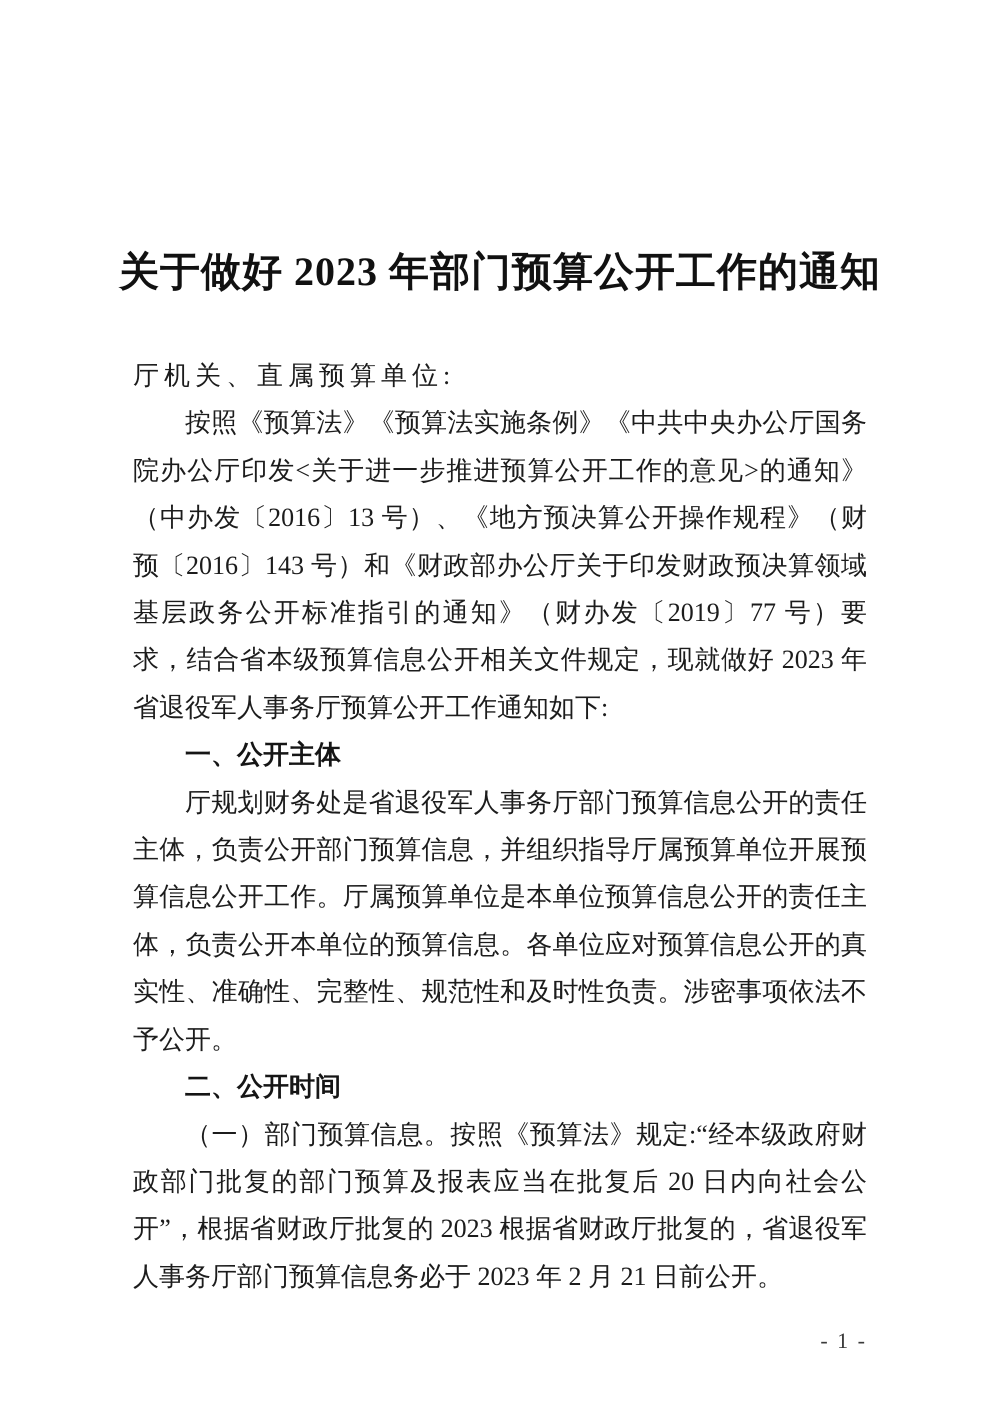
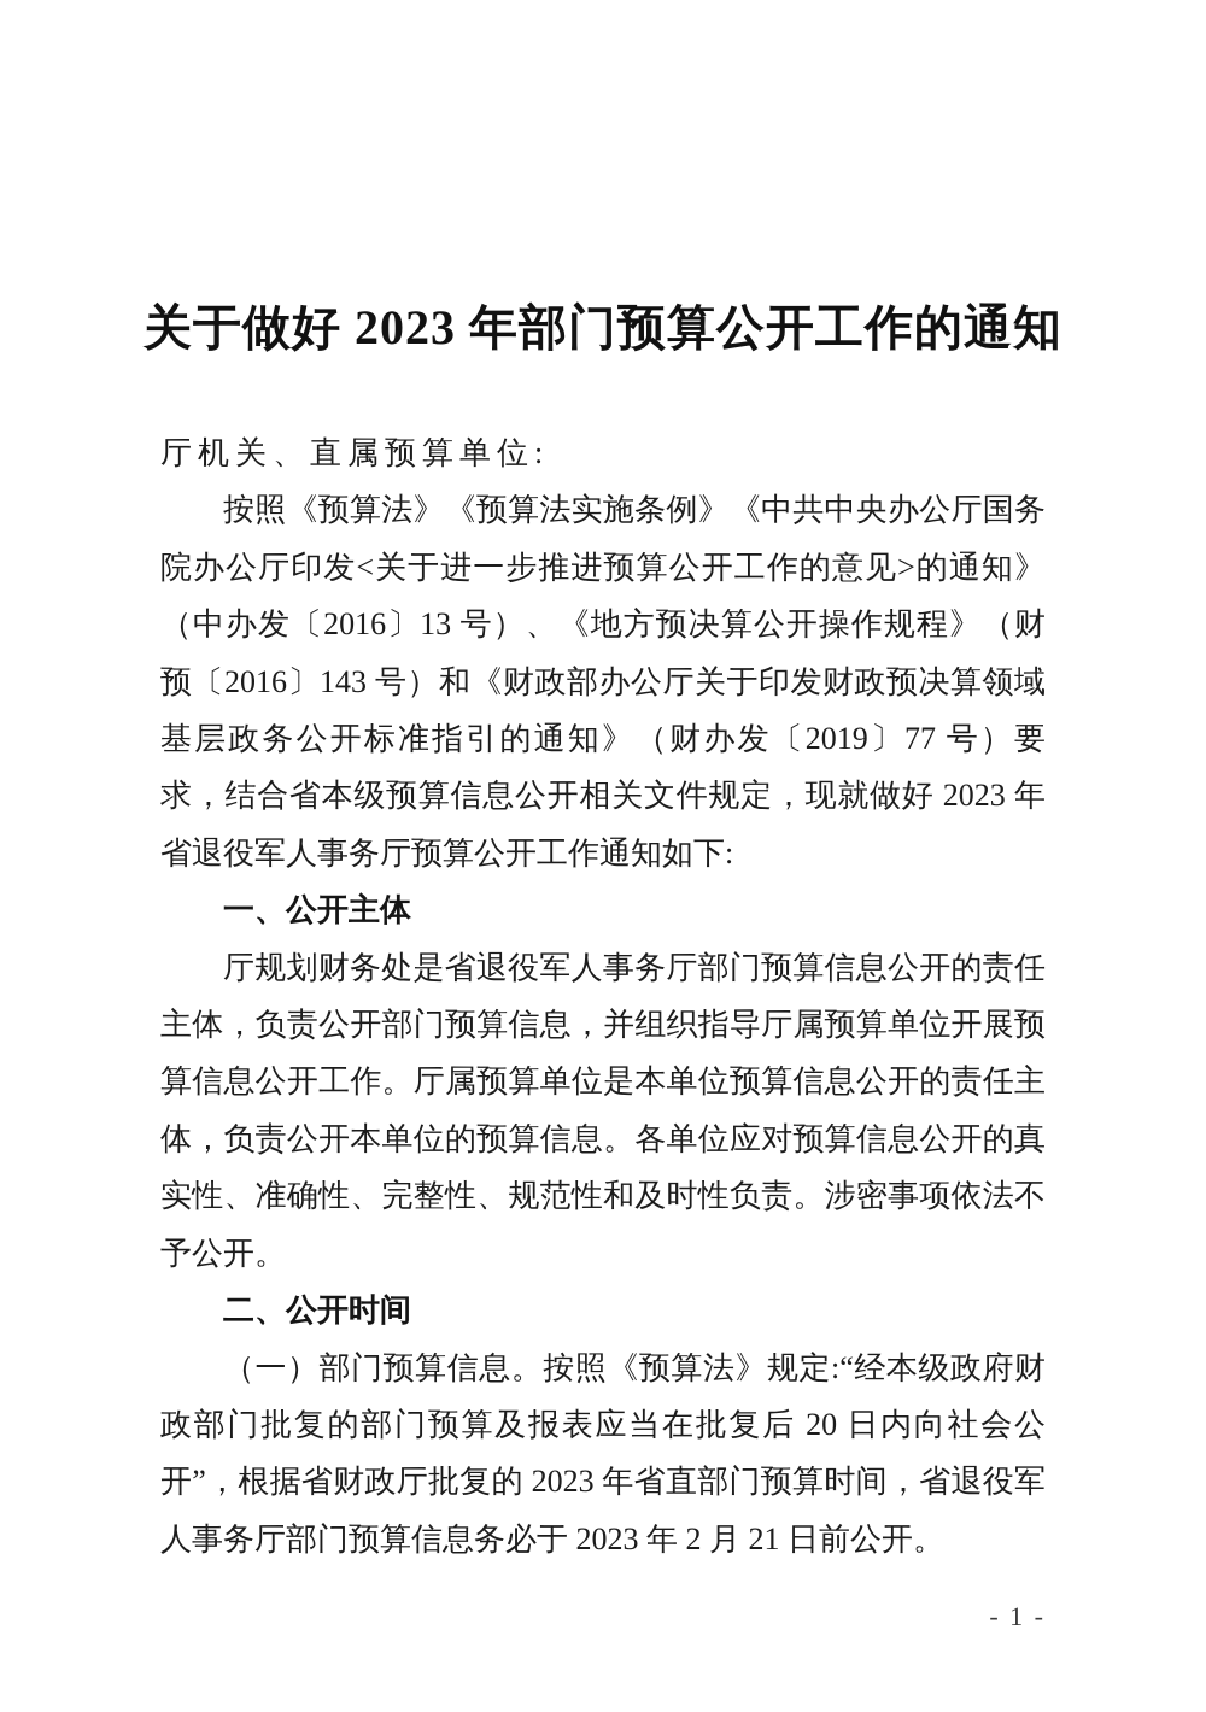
  关于做好 2023 年部门预算公开工作的通知
  厅机关、直属预算单位:
  按照《预算法》《预算法实施条例》《中共中央办公厅国务院办公厅印发<关于进一步推进预算公开工作的意见>的通知》（中办发〔2016〕13 号）、《地方预决算公开操作规程》（财预〔2016〕143 号）和《财政部办公厅关于印发财政预决算领域基层政务公开标准指引的通知》（财办发〔2019〕77 号）要求，结合省本级预算信息公开相关文件规定，现就做好 2023 年省退役军人事务厅预算公开工作通知如下:
  一、公开主体
  厅规划财务处是省退役军人事务厅部门预算信息公开的责任主体，负责公开部门预算信息，并组织指导厅属预算单位开展预算信息公开工作。厅属预算单位是本单位预算信息公开的责任主体，负责公开本单位的预算信息。各单位应对预算信息公开的真实性、准确性、完整性、规范性和及时性负责。涉密事项依法不予公开。
  二、公开时间
- （一）部门预算信息。按照《预算法》规定:“经本级政府财政部门批复的部门预算及报表应当在批复后 20 日内向社会公开”，根据省财政厅批复的 2023 根据省财政厅批复的，省退役军人事务厅部门预算信息务必于 2023 年 2 月 21 日前公开。
+ （一）部门预算信息。按照《预算法》规定:“经本级政府财政部门批复的部门预算及报表应当在批复后 20 日内向社会公开”，根据省财政厅批复的 2023 年省直部门预算时间，省退役军人事务厅部门预算信息务必于 2023 年 2 月 21 日前公开。
  - 1 -
